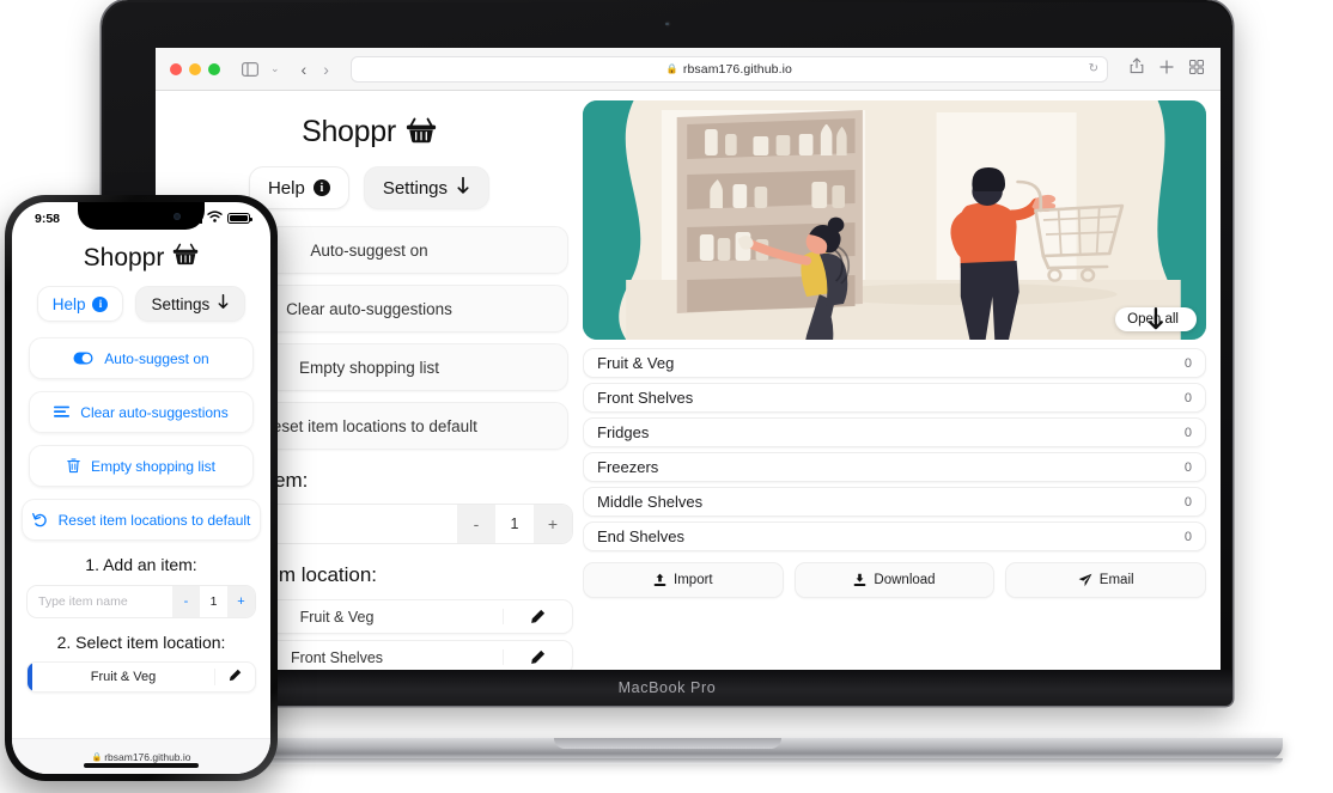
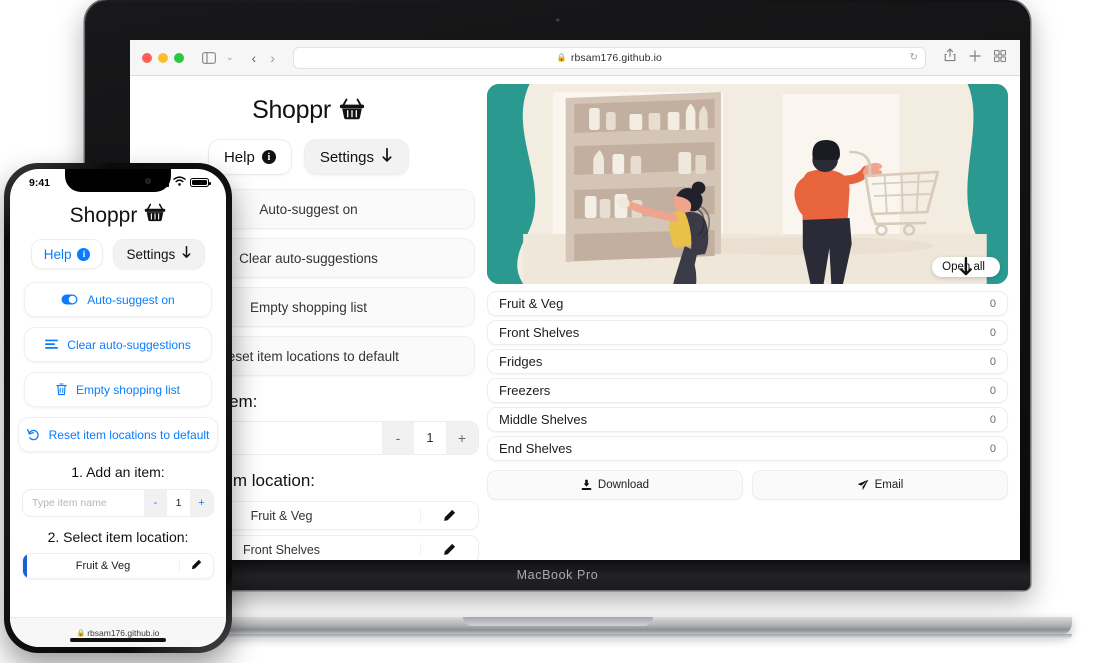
  ⌄
  ‹
  ›
  🔒
  rbsam176.github.io
  ↻
  Shoppr
  Help
  i
  Settings
  Auto-suggest on
  Clear auto-suggestions
  Empty shopping list
  set item locations to default
  -
  1
  +
  Fruit & Veg
  Front Shelves
  Ope all
  Fruit & Veg
  0
  Front Shelves
  0
  Fridges
  0
  Freezers
  0
  Middle Shelves
  0
  End Shelves
  0
- Import
  Download
  Email
  MacBook Pro
- 9:58
+ 9:41
  Shoppr
  Help
  i
  Settings
  Auto-suggest on
  Clear auto-suggestions
  Empty shopping list
  Reset item locations to default
  1. Add an item:
  Type item name
  -
  1
  +
  2. Select item location:
  Fruit & Veg
  rbsam176.github.io
